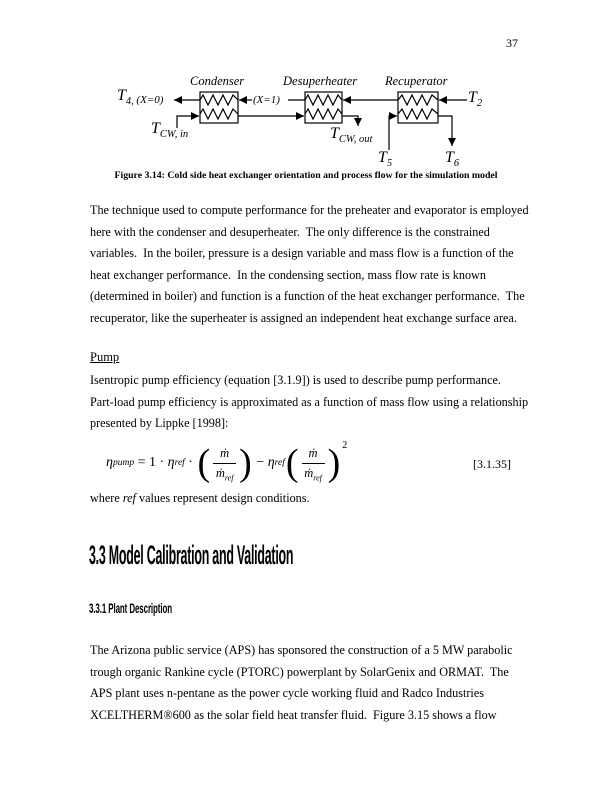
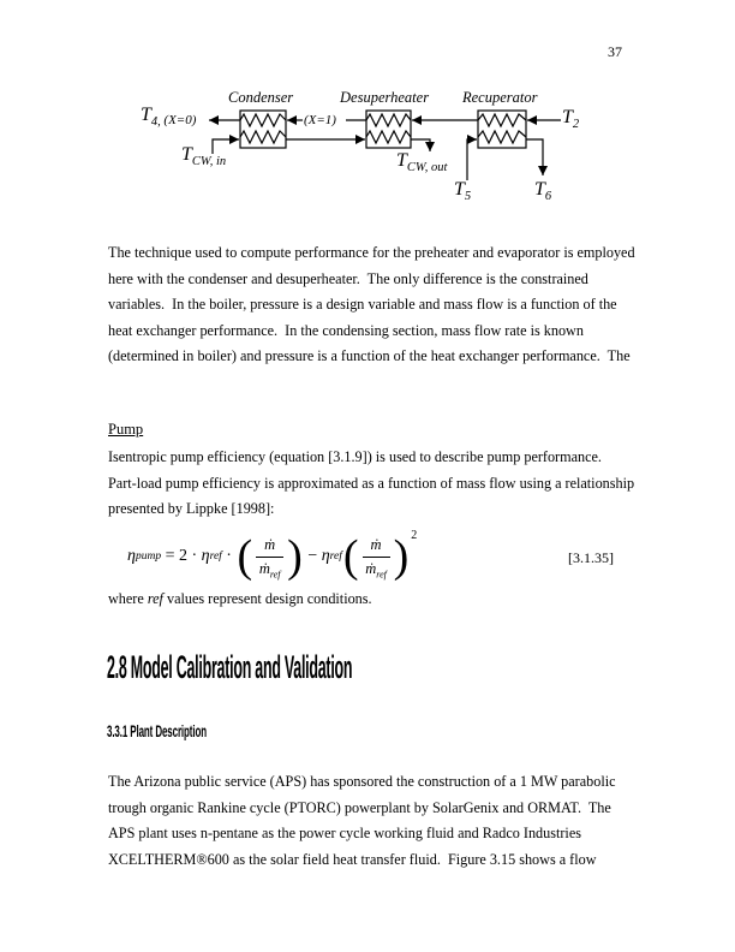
  37
  Condenser
  Desuperheater
  Recuperator
  T4, (X=0)
  (X=1)
  T2
  TCW, in
  TCW, out
  T5
  T6
- Figure 3.14: Cold side heat exchanger orientation and process flow for the simulation model
  The technique used to compute performance for the preheater and evaporator is employed
  here with the condenser and desuperheater. The only difference is the constrained
  variables. In the boiler, pressure is a design variable and mass flow is a function of the
  heat exchanger performance. In the condensing section, mass flow rate is known
- (determined in boiler) and function is a function of the heat exchanger performance. The
+ (determined in boiler) and pressure is a function of the heat exchanger performance. The
- recuperator, like the superheater is assigned an independent heat exchange surface area.
  Pump
  Isentropic pump efficiency (equation [3.1.9]) is used to describe pump performance.
  Part-load pump efficiency is approximated as a function of mass flow using a relationship
  presented by Lippke [1998]:
  η
  pump
- = 1 ·
+ = 2 ·
  η
  ref
  ·
  (
  ṁ
  ṁref
  )
  −
  η
  ref
  (
  ṁ
  ṁref
  )
  2
  [3.1.35]
  where ref values represent design conditions.
- 3.3 Model Calibration and Validation
+ 2.8 Model Calibration and Validation
  3.3.1 Plant Description
- The Arizona public service (APS) has sponsored the construction of a 5 MW parabolic
+ The Arizona public service (APS) has sponsored the construction of a 1 MW parabolic
  trough organic Rankine cycle (PTORC) powerplant by SolarGenix and ORMAT. The
  APS plant uses n-pentane as the power cycle working fluid and Radco Industries
  XCELTHERM®600 as the solar field heat transfer fluid. Figure 3.15 shows a flow
